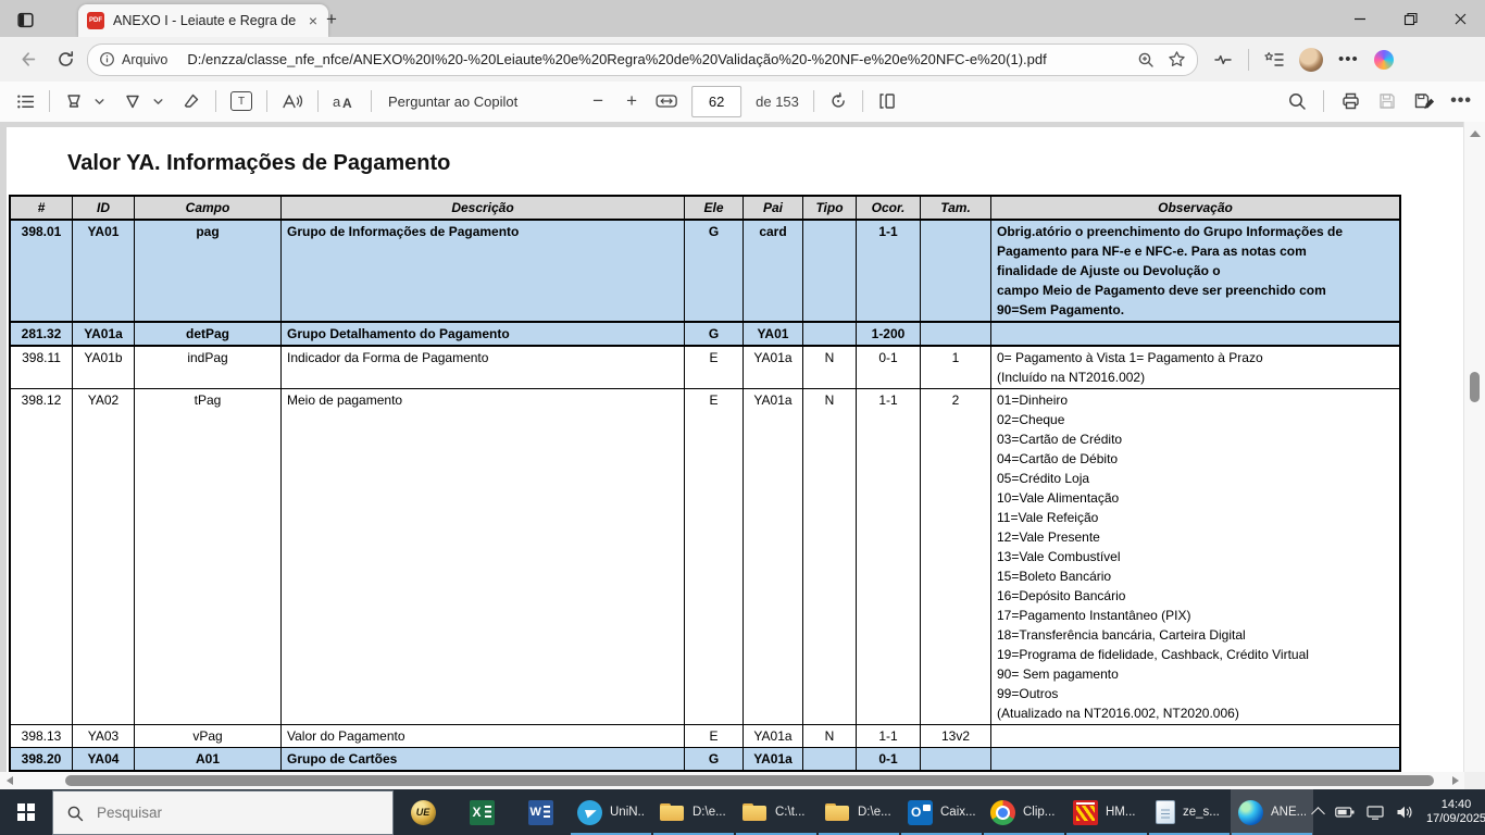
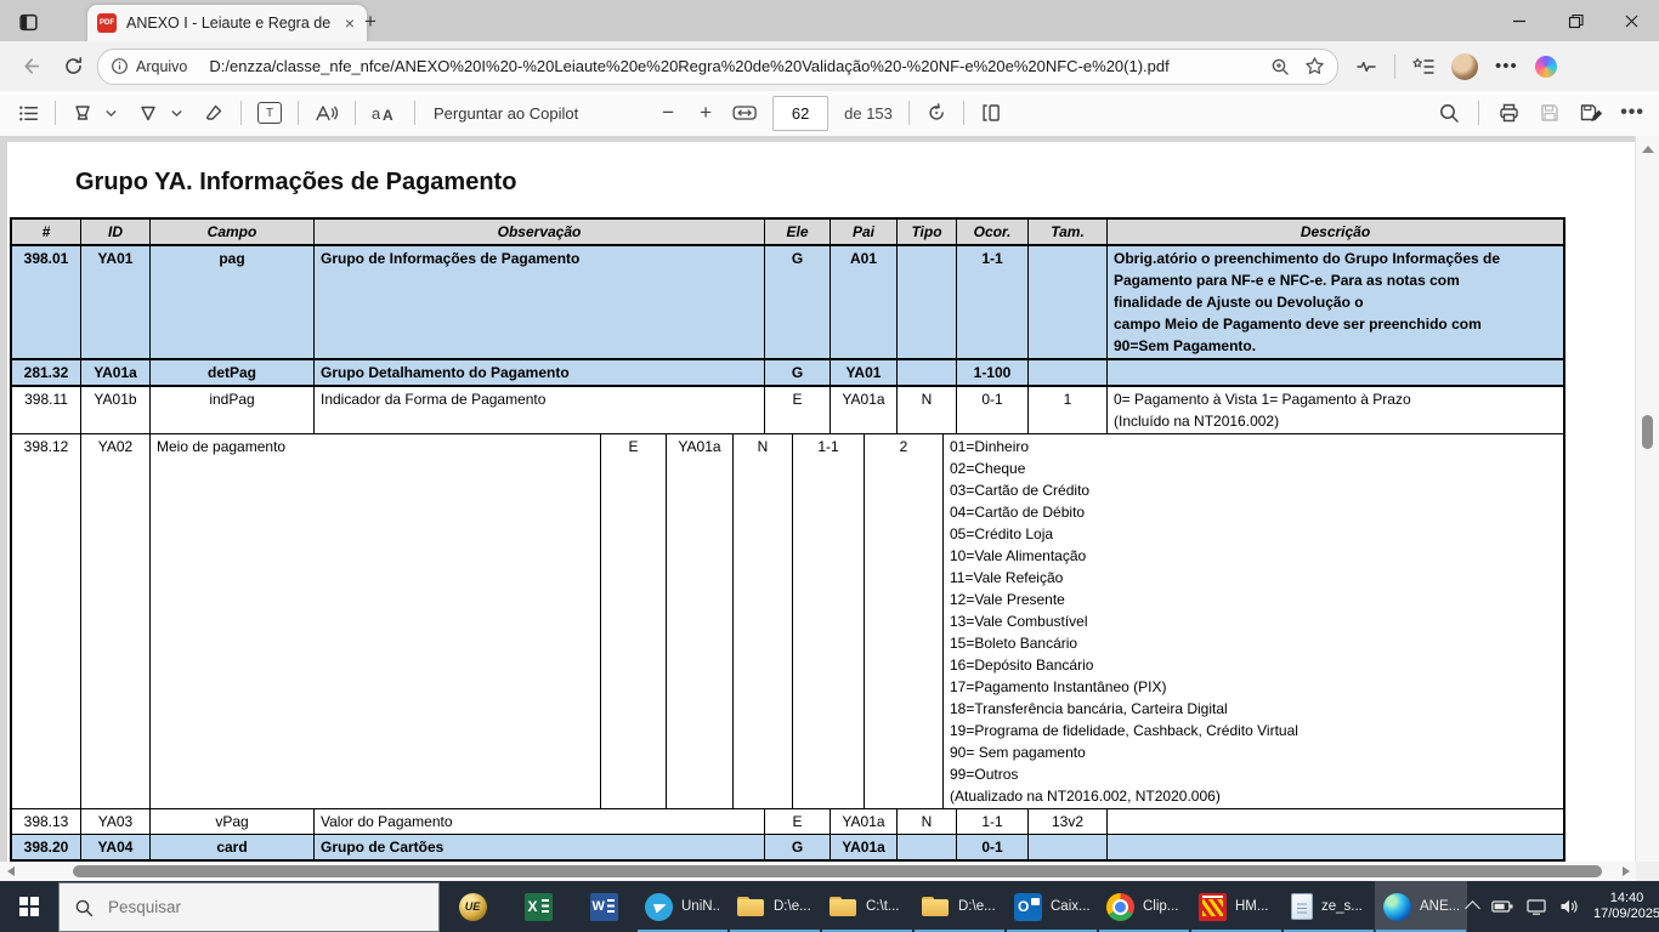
  ANEXO I - Leiaute e Regra de
  ×
  +
  Arquivo
  D:/enzza/classe_nfe_nfce/ANEXO%20I%20-%20Leiaute%20e%20Regra%20de%20Validação%20-%20NF-e%20e%20NFC-e%20(1).pdf
  •••
  T
  a
  A
  Perguntar ao Copilot
  −
  +
  62
  de 153
  •••
- Valor YA. Informações de Pagamento
+ Grupo YA. Informações de Pagamento
  #
  ID
  Campo
- Descrição
+ Observação
  Ele
  Pai
  Tipo
  Ocor.
  Tam.
- Observação
+ Descrição
  398.01
  YA01
  pag
  Grupo de Informações de Pagamento
  G
- card
+ A01
  1-1
  Obrig.atório o preenchimento do Grupo Informações de
  Pagamento para NF-e e NFC-e. Para as notas com
  finalidade de Ajuste ou Devolução o
  campo Meio de Pagamento deve ser preenchido com
  90=Sem Pagamento.
  281.32
  YA01a
  detPag
  Grupo Detalhamento do Pagamento
  G
  YA01
- 1-200
+ 1-100
  398.11
  YA01b
  indPag
  Indicador da Forma de Pagamento
  E
  YA01a
  N
  0-1
  1
  0= Pagamento à Vista 1= Pagamento à Prazo
  (Incluído na NT2016.002)
  398.12
  YA02
- tPag
  Meio de pagamento
  E
  YA01a
  N
  1-1
  2
  01=Dinheiro
  02=Cheque
  03=Cartão de Crédito
  04=Cartão de Débito
  05=Crédito Loja
  10=Vale Alimentação
  11=Vale Refeição
  12=Vale Presente
  13=Vale Combustível
  15=Boleto Bancário
  16=Depósito Bancário
  17=Pagamento Instantâneo (PIX)
  18=Transferência bancária, Carteira Digital
  19=Programa de fidelidade, Cashback, Crédito Virtual
  90= Sem pagamento
  99=Outros
  (Atualizado na NT2016.002, NT2020.006)
  398.13
  YA03
  vPag
  Valor do Pagamento
  E
  YA01a
  N
  1-1
  13v2
  398.20
  YA04
- A01
+ card
  Grupo de Cartões
  G
  YA01a
  0-1
  Pesquisar
  UniN..
  D:\e...
  C:\t...
  D:\e...
  Caix...
  Clip...
  HM...
  ze_s...
  ANE...
  14:40
  17/09/2025
